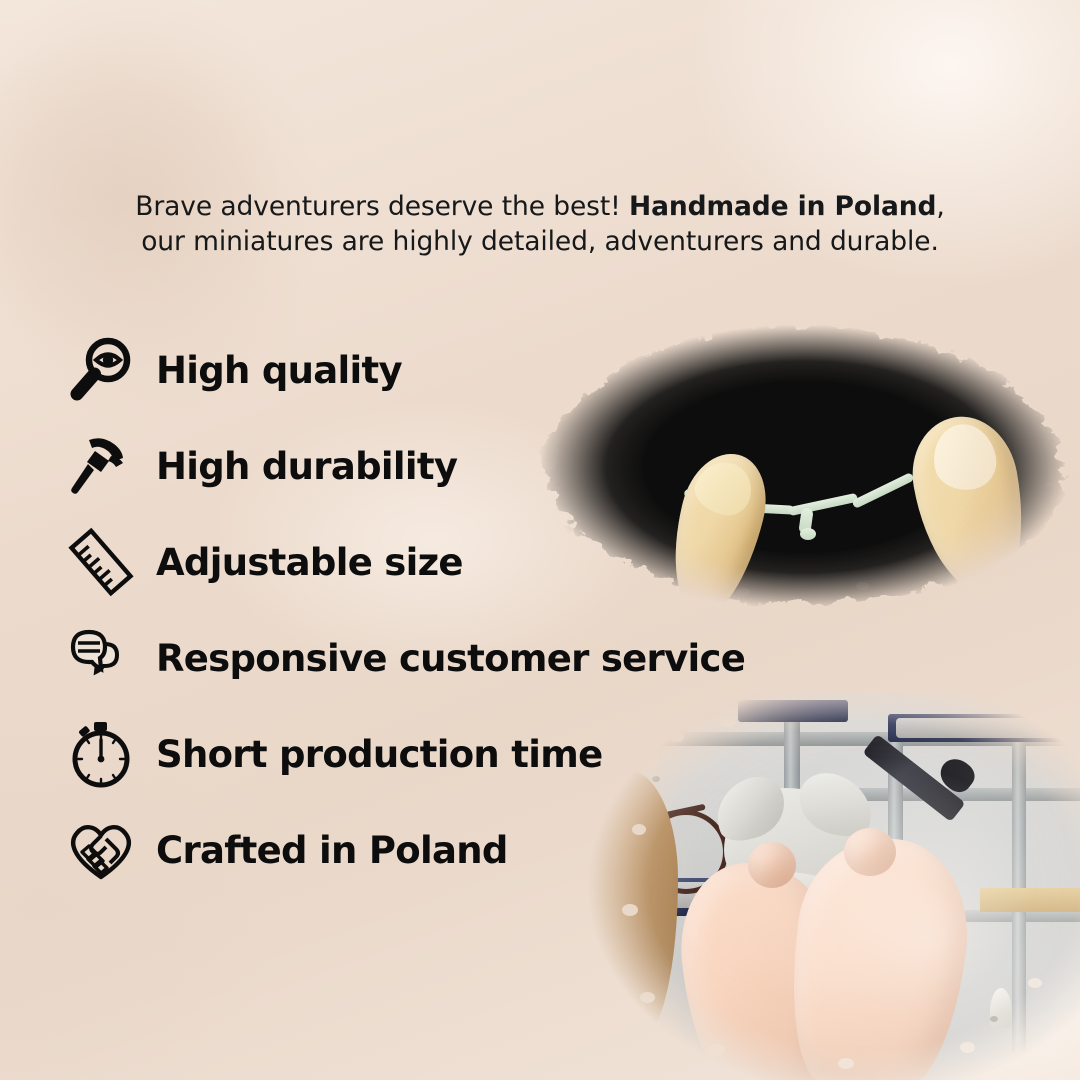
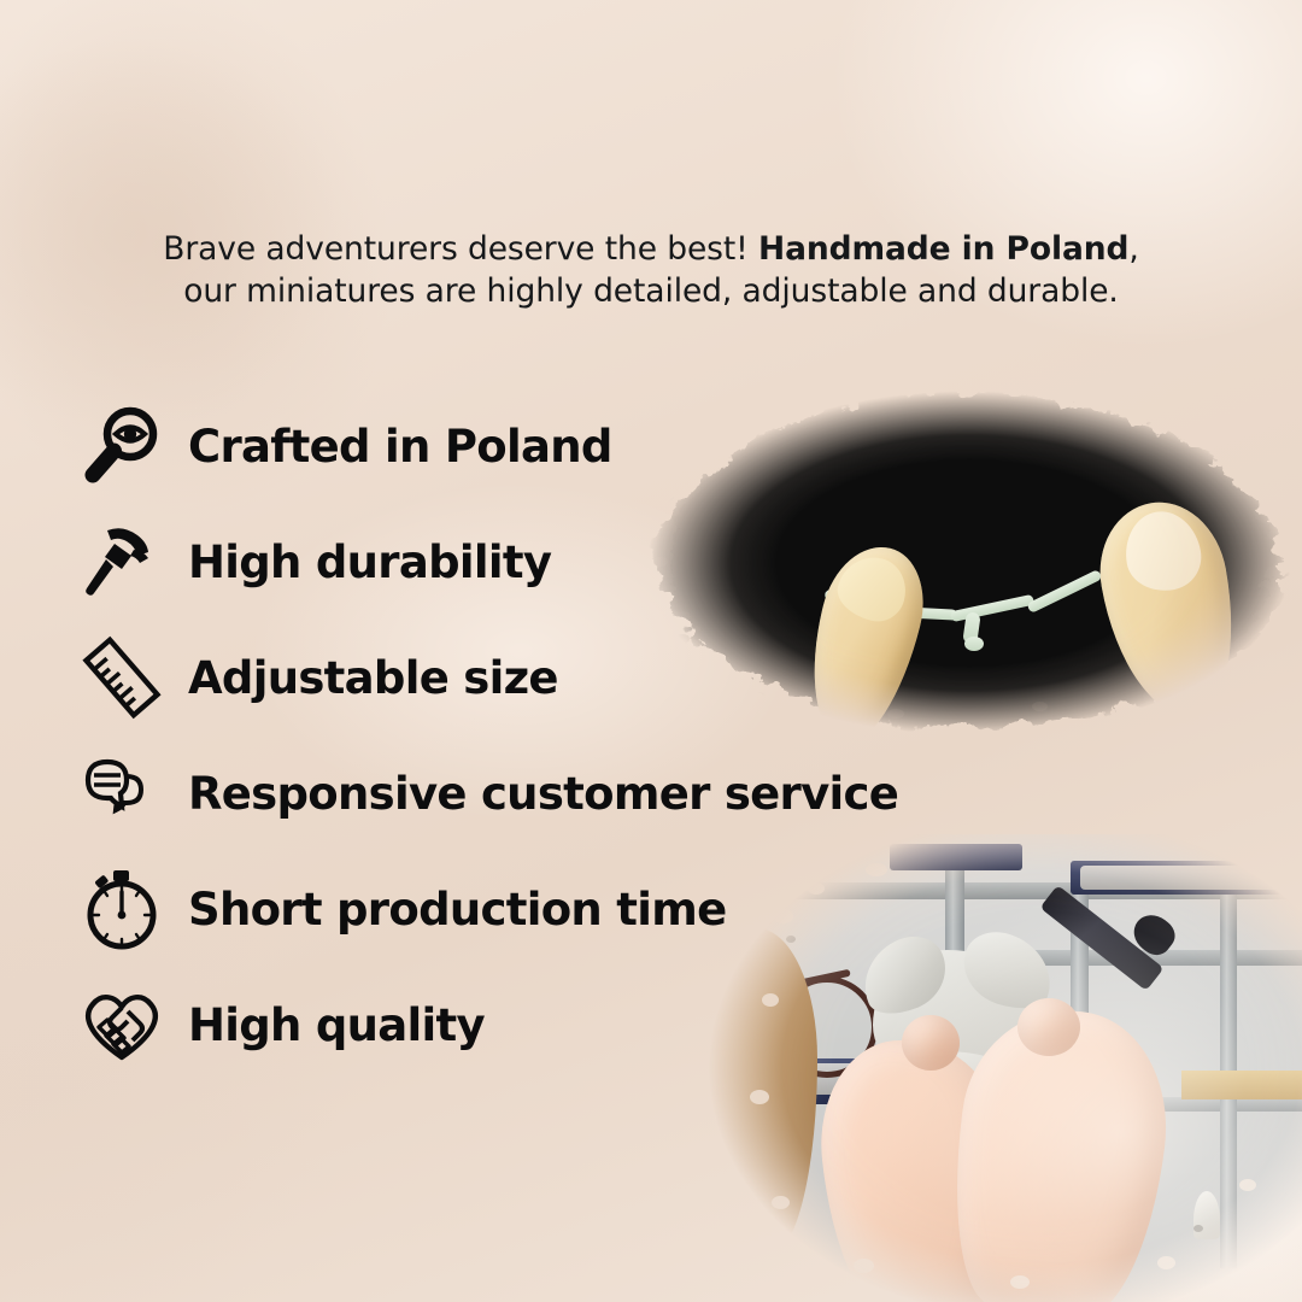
  Brave adventurers deserve the best! Handmade in Poland,
- our miniatures are highly detailed, adventurers and durable.
+ our miniatures are highly detailed, adjustable and durable.
- High quality
+ Crafted in Poland
  High durability
  Adjustable size
  Responsive customer service
  Short production tim
- Crafted in Poland
+ High quality
